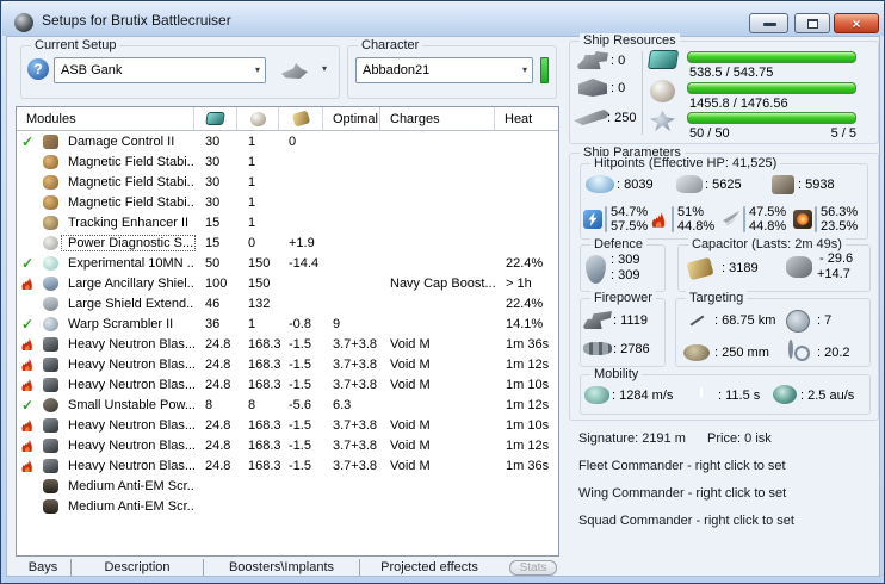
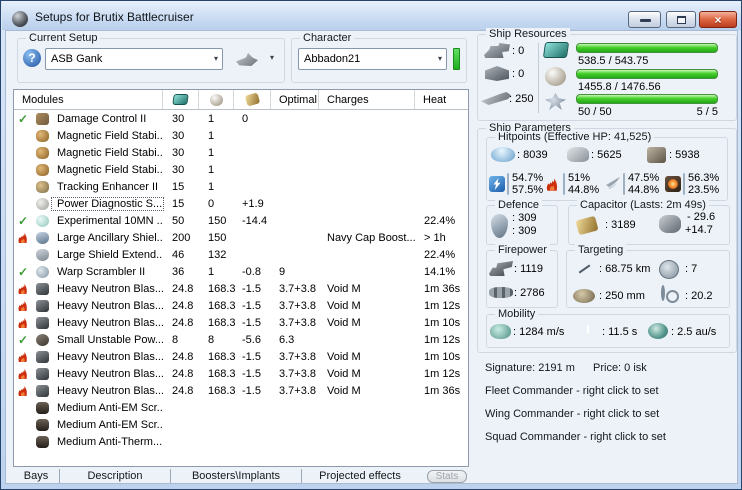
  Setups for Brutix Battlecruiser
  ×
  Current Setup
  ?
  ASB Gank
  ▾
  ▾
  Character
  Abbadon21
  ▾
  Ship Resources
  0
  0
  250
  538.5 / 543.75
  1455.8 / 1476.56
  50 / 50
  5 / 5
  Modules
  Optimal
  Charges
  Heat
  ✓
  Damage Control II
  30
  1
  0
  Magnetic Field Stabi..
  30
  1
  Magnetic Field Stabi..
  30
  1
  Magnetic Field Stabi..
  30
  1
  Tracking Enhancer II
  15
  1
  Power Diagnostic S...
  15
  0
  +1.9
  ✓
  Experimental 10MN ..
  50
  150
  -14.4
  22.4%
  Large Ancillary Shiel..
- 100
+ 200
  150
  Navy Cap Boost...
  > 1h
  Large Shield Extend..
  46
  132
  22.4%
  ✓
  Warp Scrambler II
  36
  1
  -0.8
  9
  14.1%
  Heavy Neutron Blas...
  24.8
  168.3
  -1.5
  3.7+3.8
  Void M
  1m 36s
  Heavy Neutron Blas...
  24.8
  168.3
  -1.5
  3.7+3.8
  Void M
  1m 12s
  Heavy Neutron Blas...
  24.8
  168.3
  -1.5
  3.7+3.8
  Void M
  1m 10s
  ✓
  Small Unstable Pow...
  8
  8
  -5.6
  6.3
  1m 12s
  Heavy Neutron Blas...
  24.8
  168.3
  -1.5
  3.7+3.8
  Void M
  1m 10s
  Heavy Neutron Blas...
  24.8
  168.3
  -1.5
  3.7+3.8
  Void M
  1m 12s
  Heavy Neutron Blas...
  24.8
  168.3
  -1.5
  3.7+3.8
  Void M
  1m 36s
  Medium Anti-EM Scr..
  Medium Anti-EM Scr..
+ Medium Anti-Therm...
  Bays
  Description
  Boosters\Implants
  Projected effects
  Stats
  Ship Parameters
  Hitpoints (Effective HP: 41,525)
  8039
  5625
  5938
  54.7%
  57.5%
  51%
  44.8%
  47.5%
  44.8%
  56.3%
  23.5%
  Defence
  309
  309
  Capacitor (Lasts: 2m 49s)
  3189
  - 29.6
  +14.7
  Firepower
  1119
  2786
  Targeting
  68.75 km
  7
  250 mm
  20.2
  Mobility
  1284 m/s
  11.5 s
  2.5 au/s
  Signature: 2191 m
  Price: 0 isk
  Fleet Commander - right click to set
  Wing Commander - right click to set
  Squad Commander - right click to set
